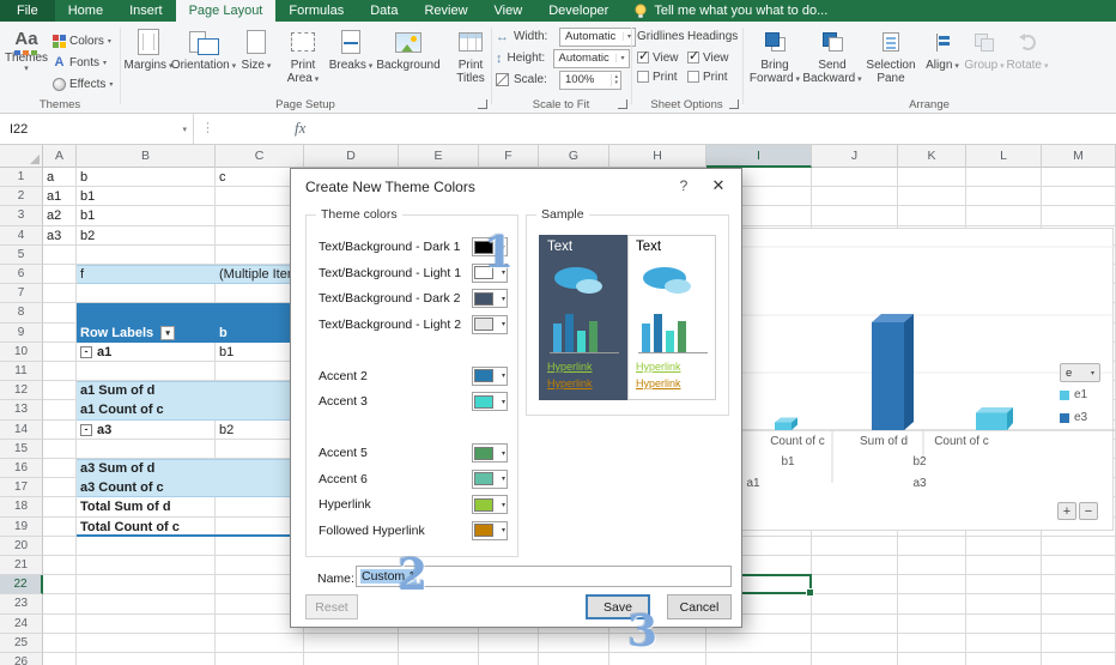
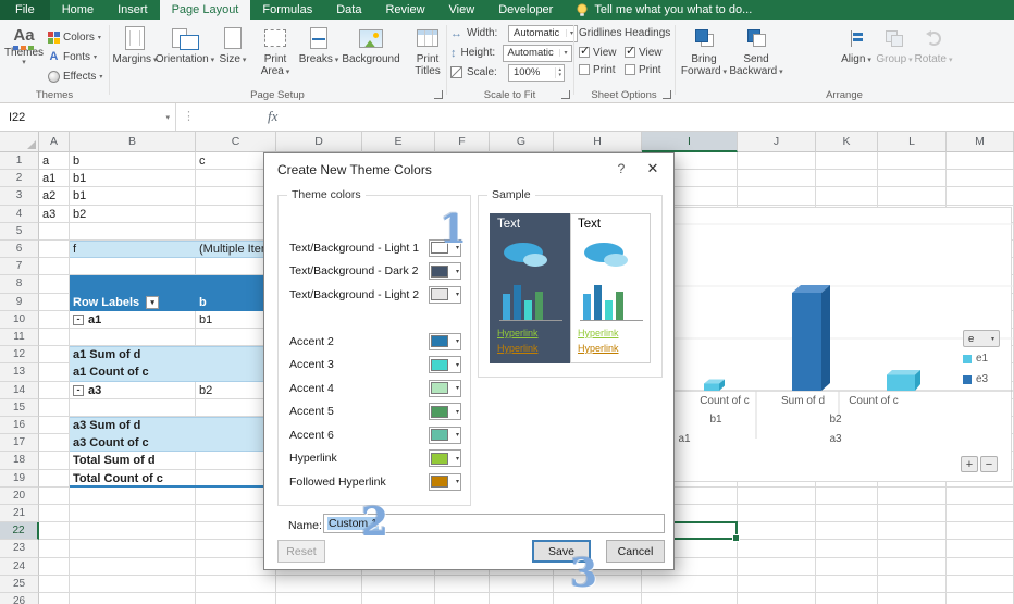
  File
  Home
  Insert
  Page Layout
  Formulas
  Data
  Review
  View
  Developer
  Tell me what you what to do...
  Aa
  Themes
  Colors
  A
  Fonts
  Effects
  Themes
  Margins
  Orientation
  Size
  Print
  Area
  Breaks
  Background
  Print
  Titles
  Page Setup
  ↔
  Width:
  Automatic
  ↕
  Height:
  Automatic
  Scale:
  100%
  Scale to Fit
  Gridlines
  View
  Print
  Headings
  View
  Print
  Sheet Options
  Bring
  Forward
  Send
  Backward
- Selection
- Pane
  Align
  Group
  Rotate
  Arrange
  I22
  ⋮
  fx
  A
  B
  C
  D
  E
  F
  G
  H
  I
  J
  K
  L
  M
  1
  2
  3
  4
  5
  6
  7
  8
  9
  10
  11
  12
  13
  14
  15
  16
  17
  18
  19
  20
  21
  22
  23
  24
  25
  26
  a
  b
  c
  a1
  b1
  a2
  b1
  a3
  b2
  f
  (Multiple Ite
  Row Labels
  b
  -
  a1
  b1
  a1 Sum of d
  a1 Count of c
  -
  a3
  b2
  a3 Sum of d
  a3 Count of c
  Total Sum of d
  Total Count of c
  Count of c
  Sum of d
  Count of c
  b1
  b2
  a1
  a3
  e
  e1
  e3
  +
  −
  Create New Theme Colors
  ?
  ✕
  Theme colors
- Text/Background - Dark 1
  Text/Background - Light 1
  Text/Background - Dark 2
  Text/Background - Light 2
  Accent 2
  Accent 3
+ Accent 4
  Accent 5
  Accent 6
  Hyperlink
  Followed Hyperlink
  Sample
  Text
  Hyperlink
  Hyperlink
  Text
  Hyperlink
  Hyperlink
  Name:
  Custom 1
  Reset
  Save
  Cancel
  1
  2
  3
